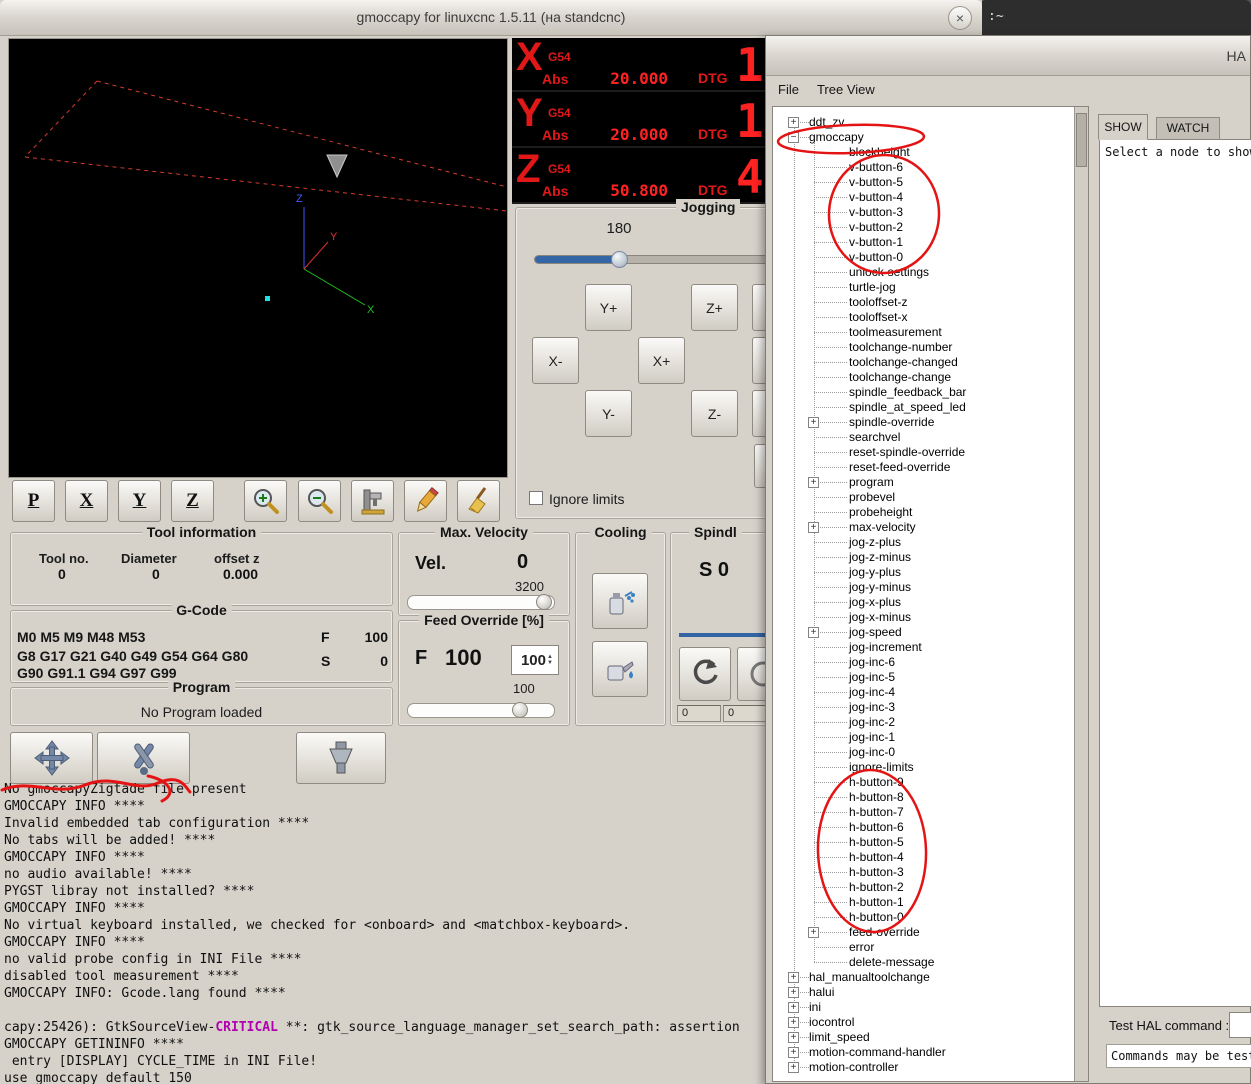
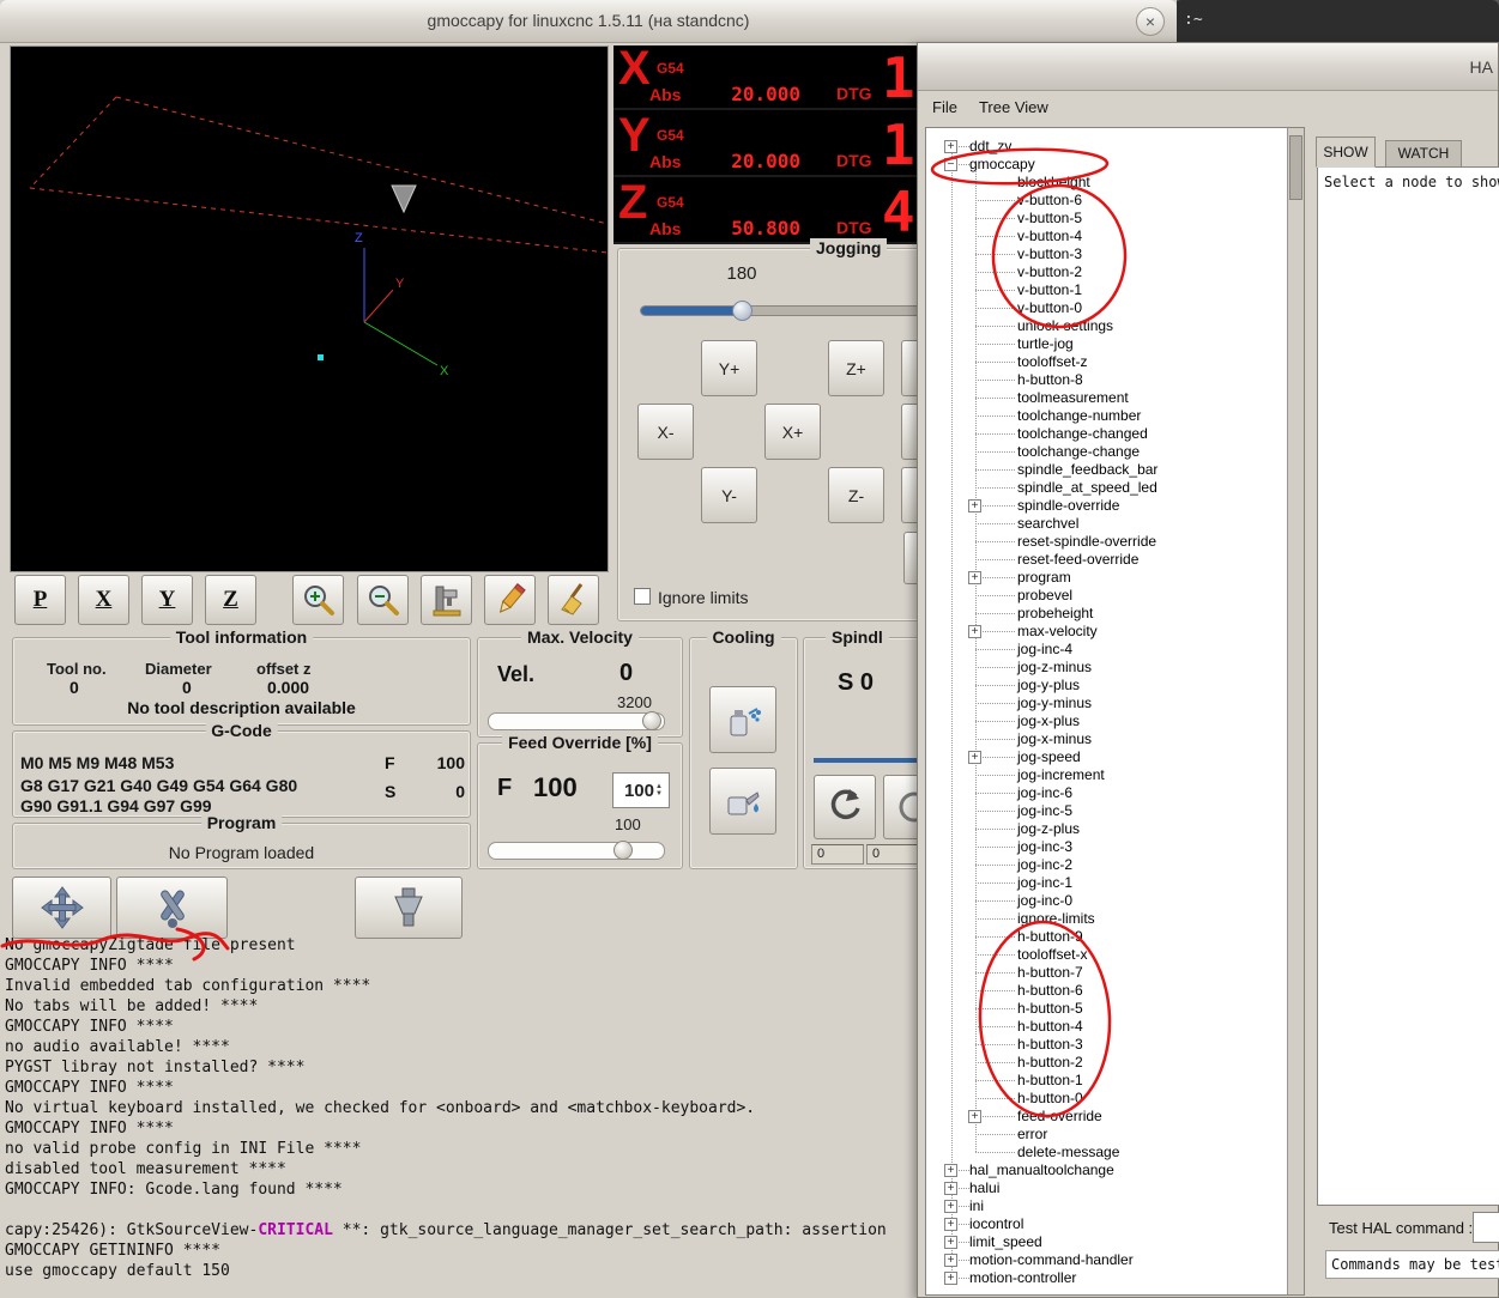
  :~
  gmoccapy for linuxcnc 1.5.11 (на standcnc)
  ×
  Z
  X
  Y
  P
  X
  Y
  Z
  X
  G54
  Abs
  20.000
  DTG
  1
  Y
  G54
  Abs
  20.000
  DTG
  1
  Z
  G54
  Abs
  50.800
  DTG
  4
  Jogging
  180
  Y+
  Z+
  X-
  X+
  Y-
  Z-
  Ignore limits
  Tool information
  Tool no.
  Diameter
  offset z
  0
  0
  0.000
+ No tool description available
  G-Code
  M0 M5 M9 M48 M53
  G8 G17 G21 G40 G49 G54 G64 G80
  G90 G91.1 G94 G97 G99
  F
  100
  S
  0
  Program
  No Program loaded
  Max. Velocity
  Vel.
  0
  3200
  Feed Override [%]
  F
  100
  100
  100
  Cooling
  Spindl
  S 0
  0
  0
  No gmpyZigtade file present
  GMOCCAPY INFO ****
  Invalid embedded tab configuration ****
  No tabs will be added! ****
  GMOCCAPY INFO ****
  no audio available! ****
  PYGST libray not installed? ****
  GMOCCAPY INFO ****
  No virtual keyboard installed, we checked for <onboard> and <matchbox-keyboard>.
  GMOCCAPY INFO ****
  no valid probe config in INI File ****
  disabled tool measurement ****
  GMOCCAPY INFO: Gcode.lang found ****
  capy:25426): GtkSourceView-CRITICAL **: gtk_source_language_manager_set_search_path: assertion
  GMOCCAPY GETININFO ****
- entry [DISPLAY] CYCLE_TIME in INI File!
  use gmoccapy default 150
  HA
  File
  Tree View
  +
  ddt_zv
  −
  gmoccapy
  -button-6
  v-button-5
  v-button-4
  v-button-3
  v-button-2
  v-button-1
  v-button-0
  turtle-jog
  tooloffset-z
- tooloffset-x
+ h-button-8
  toolmeasurement
  toolchange-number
  toolchange-changed
  toolchange-change
  spindle_feedback_bar
  spindle_at_speed_led
  +
  spindle-override
  searchvel
  reset-spindle-override
  reset-feed-override
  +
  program
  probevel
  probeheight
  +
  max-velocity
- jog-z-plus
+ jog-inc-4
  jog-z-minus
  jog-y-plus
  jog-y-minus
  jog-x-plus
  jog-x-minus
  +
  jog-speed
  jog-increment
  jog-inc-6
  jog-inc-5
- jog-inc-4
+ jog-z-plus
  jog-inc-3
  jog-inc-2
  jog-inc-1
  jog-inc-0
  ignore-limits
  h-button-
- h-button-8
+ tooloffset-x
  h-button-7
  h-button-6
  h-button-5
  h-button-4
  h-button-3
  h-button-2
  h-button-1
  h-button-0
  +
  feeverride
  error
  delete-message
  +
  hal_manualtoolchange
  +
  halui
  +
  ini
  +
  iocontrol
  +
  limit_speed
  +
  motion-command-handler
  +
  motion-controller
  SHOW
  WATCH
  Select a node to sho
  Test HAL command :
  Commands may be tes
